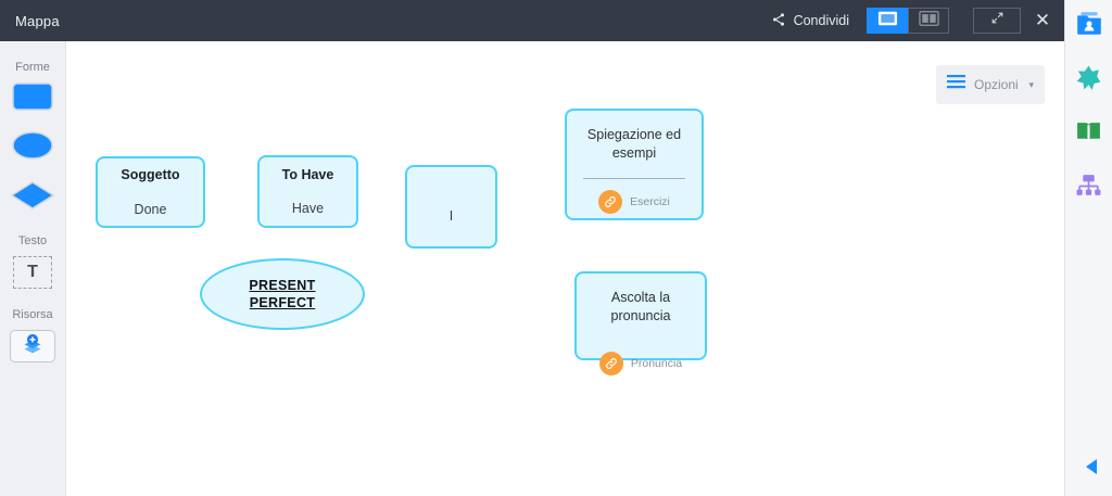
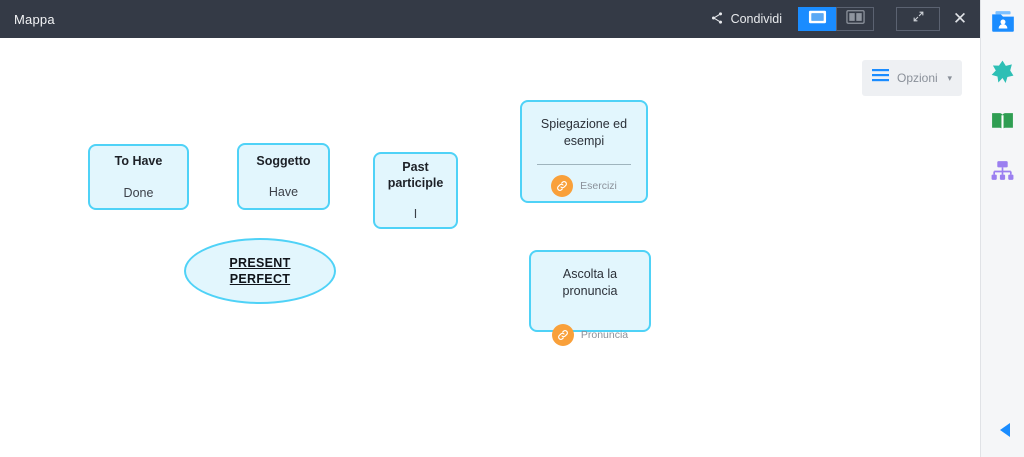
  Mappa
  Condividi
  ✕
- Forme
- Testo
- T
- Risorsa
  Opzioni
  ▾
- Soggetto
+ To Have
  Done
- To Have
+ Soggetto
  Have
+ Past participle
  I
  PRESENT
  PERFECT
  Spiegazione ed esempi
  Esercizi
  Ascolta la pronuncia
  Pronuncia
